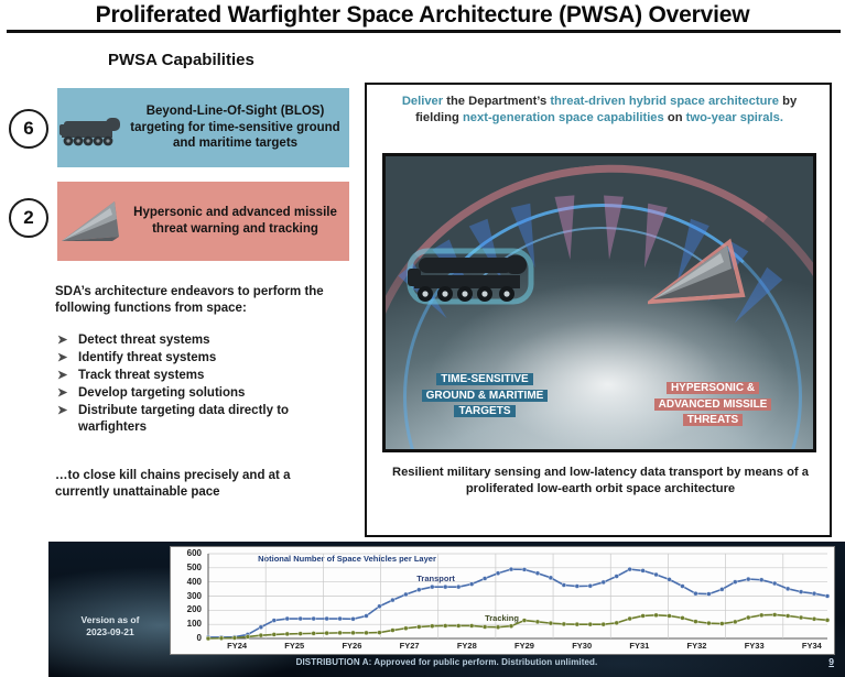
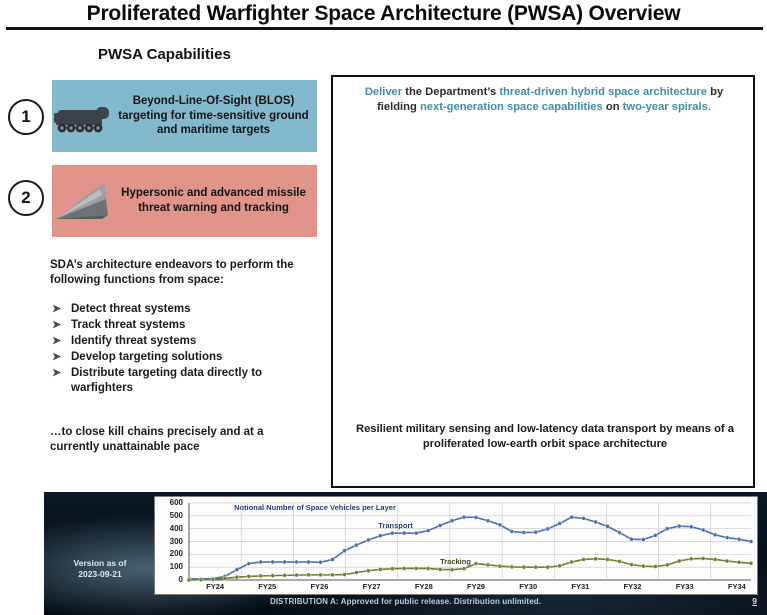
  Proliferated Warfighter Space Architecture (PWSA) Overview
  PWSA Capabilities
- 6
+ 1
  2
  Beyond-Line-Of-Sight (BLOS) targeting for time-sensitive ground and maritime targets
  Hypersonic and advanced missile threat warning and tracking
  SDA’s architecture endeavors to perform the following functions from space:
  ➤
  Detect threat systems
  ➤
- Identify threat systems
+ Track threat systems
  ➤
- Track threat systems
+ Identify threat systems
  ➤
  Develop targeting solutions
  ➤
  Distribute targeting data directly to warfighters
  …to close kill chains precisely and at a currently unattainable pace
  Deliver the Department’s threat-driven hybrid space architecture by fielding next-generation space capabilities on two-year spirals.
- TIME-SENSITIVE
- GROUND & MARITIME
- TARGETS
- HYPERSONIC &
- ADVANCED MISSILE
- THREATS
  Resilient military sensing and low-latency data transport by means of a proliferated low-earth orbit space architecture
  Version as of
  2023-09-21
  Notional Numbe of Space Vehicles per Layer
  Transport
  Tracking
  0
  100
  200
  300
  400
  500
  600
  FY24
  FY25
  FY26
  FY27
  FY28
  FY29
  FY30
  FY31
  FY32
  FY33
  FY34
- DISTRIBUTION A: Approved for public perform. Distribution unlimited.
+ DISTRIBUTION A: Approved for public release. Distribution unlimited.
  9
